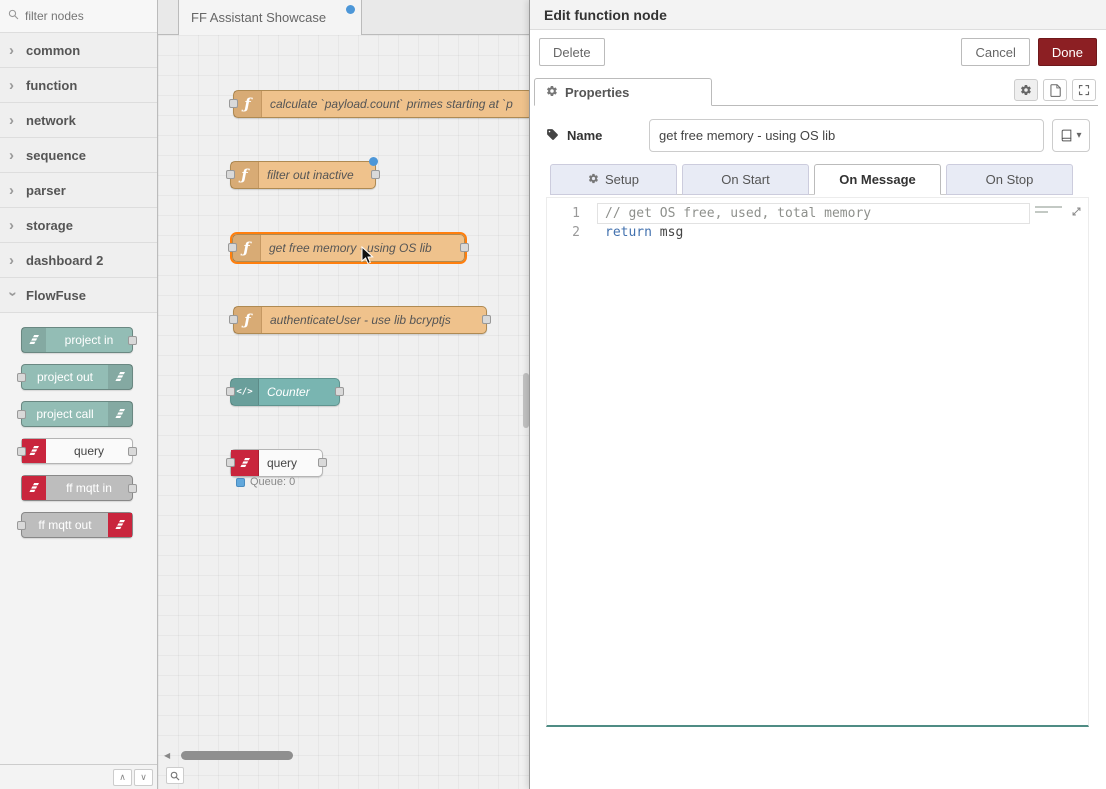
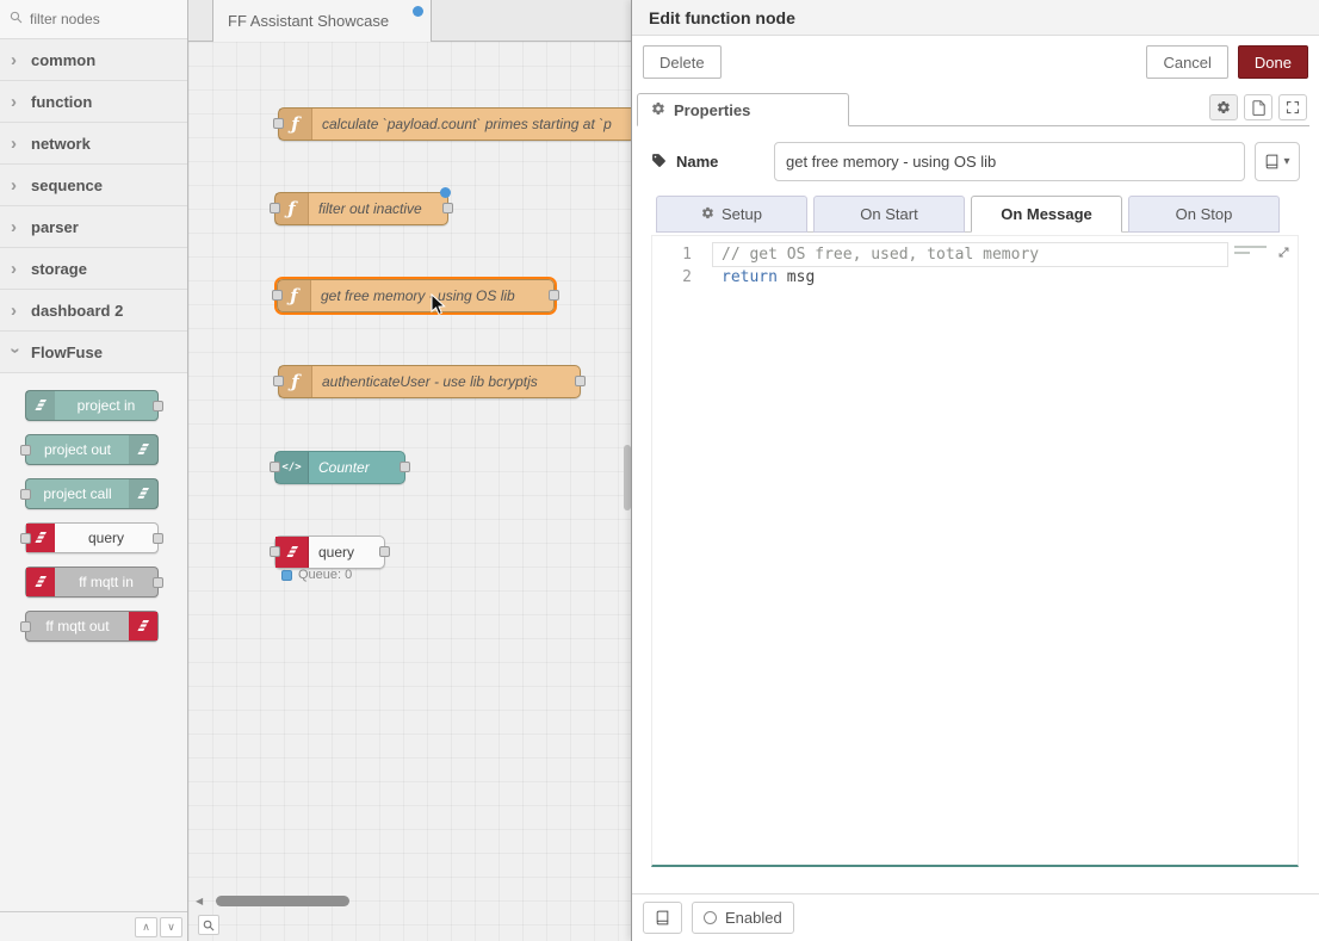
  filter nodes
  ›
  common
  ›
  function
  ›
  network
  ›
  sequence
  ›
  parser
  ›
  storage
  ›
  dashboard 2
  FlowFuse
  project in
  project out
  project call
  query
  ff mqtt in
  ff mqtt out
  ∧
  ∨
  FF Assistant Showcase
  ƒ
  calculate `payload.count` primes starting at `p
  ƒ
  filter out inactive
  ƒ
  get free memory using OS lib
  ƒ
  authenticateUser - use lib bcryptjs
  </>
  Counter
  query
  Queue: 0
  ◀
  Edit function node
  Delete
  Cancel
  Done
  Properties
  Name
  get free memory - using OS lib
  ▾
  Setup
  On Start
  On Message
  On Stop
  1
  2
  // get OS free, used, total memory
  return msg
+ Enabled
